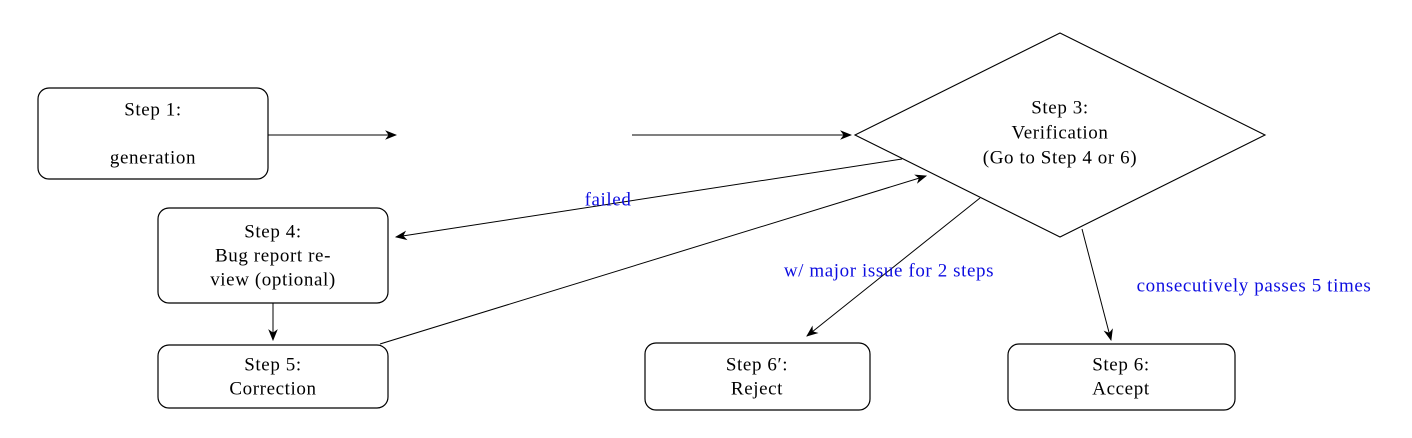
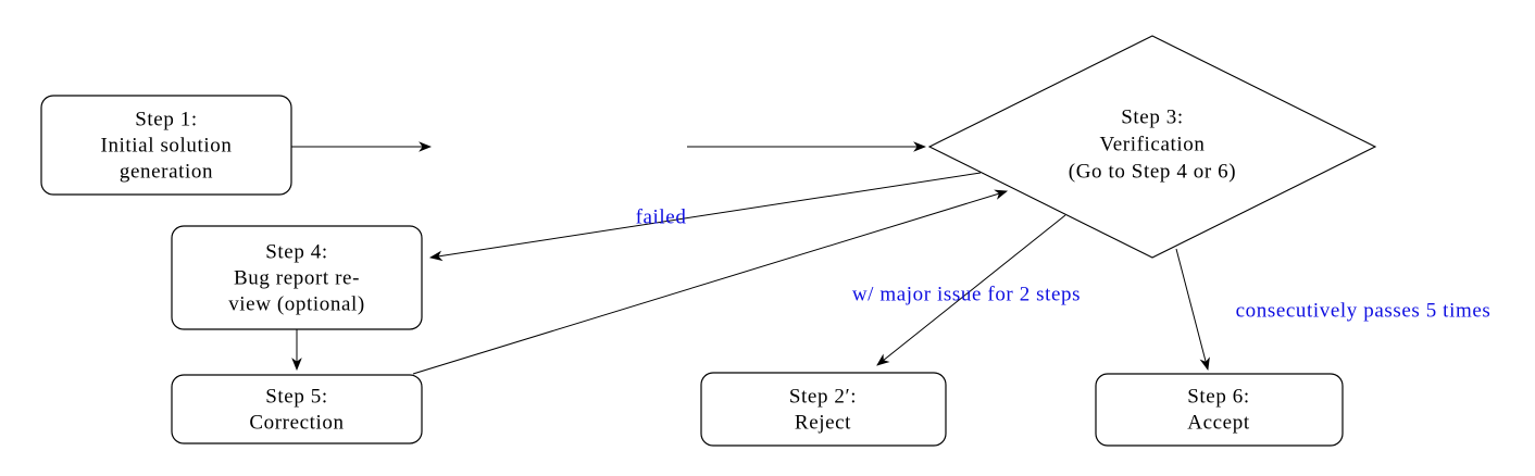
  failed
  w/ major issue for 2 steps
  consecutively passes 5 times
  Step 1:
+ Initial solution
  generation
  Step 3:
  Verification
  (Go to Step 4 or 6)
  Step 4:
  Bug report re-
  view (optional)
  Step 5:
  Correction
- Step 6′:
+ Step 2′:
  Reject
  Step 6:
  Accept
